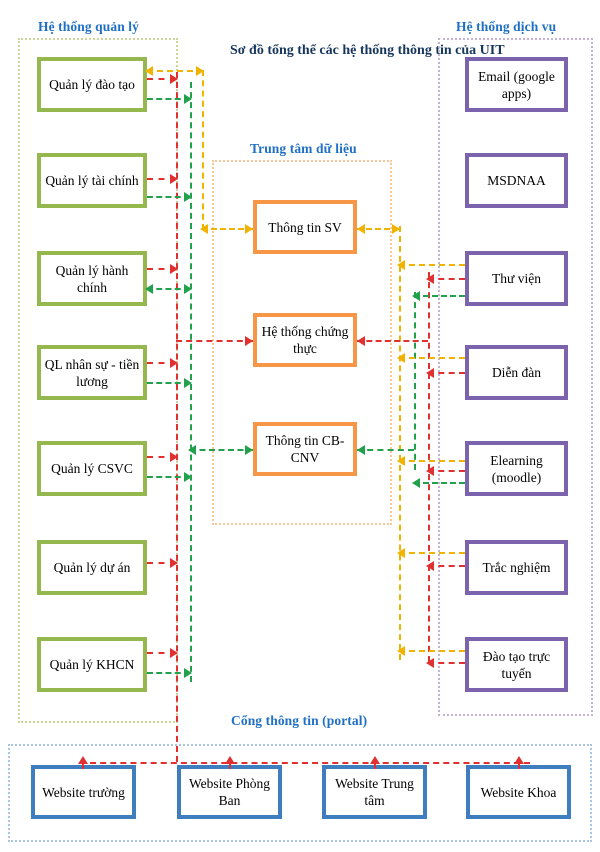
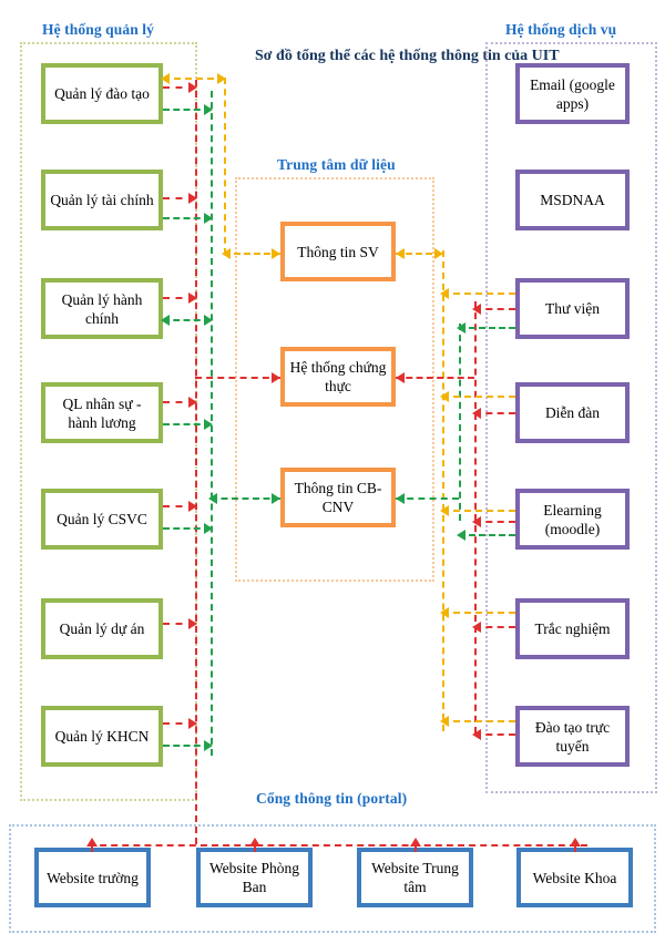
  Sơ đồ tổng thể các hệ thống thông tin của UIT
  Hệ thống quản lý
  Trung tâm dữ liệu
  Hệ thống dịch vụ
  Cổng thông tin (portal)
  Quản lý đào tạo
  Quản lý tài chính
  Quản lý hành chính
- QL nhân sự - tiền lương
+ QL nhân sự - hành lương
  Quản lý CSVC
  Quản lý dự án
  Quản lý KHCN
  Thông tin SV
  Hệ thống chứng thực
  Thông tin CB-CNV
  Email (google apps)
  MSDNAA
  Thư viện
  Diễn đàn
  Elearning (moodle)
  Trắc nghiệm
  Đào tạo trực tuyến
  Website trường
  Website Phòng Ban
  Website Trung tâm
  Website Khoa
